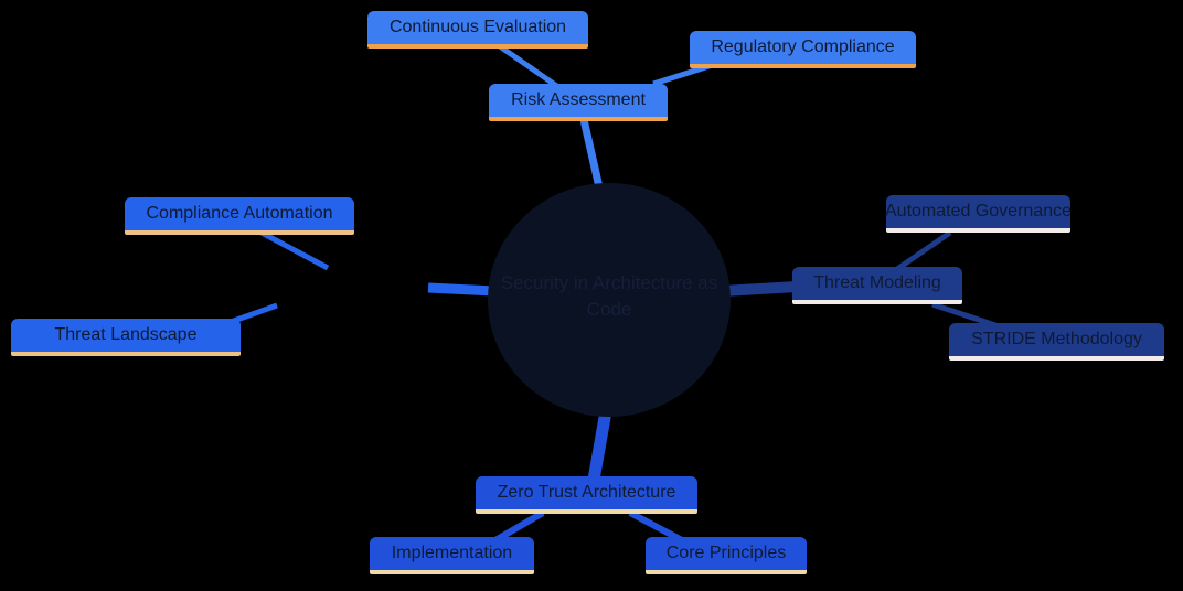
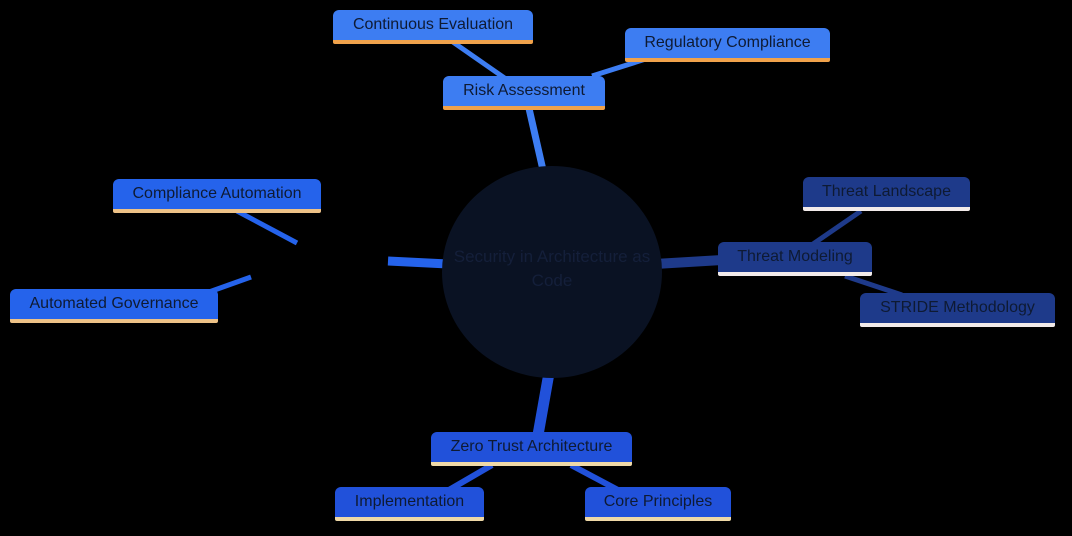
  Continuous Evaluation
  Regulatory Compliance
  Risk Assessment
- Automated Governance
+ Threat Landscape
  Threat Modeling
  STRIDE Methodology
  Compliance Automation
- Threat Landscape
+ Automated Governance
  Zero Trust Architecture
  Implementation
  Core Principles
